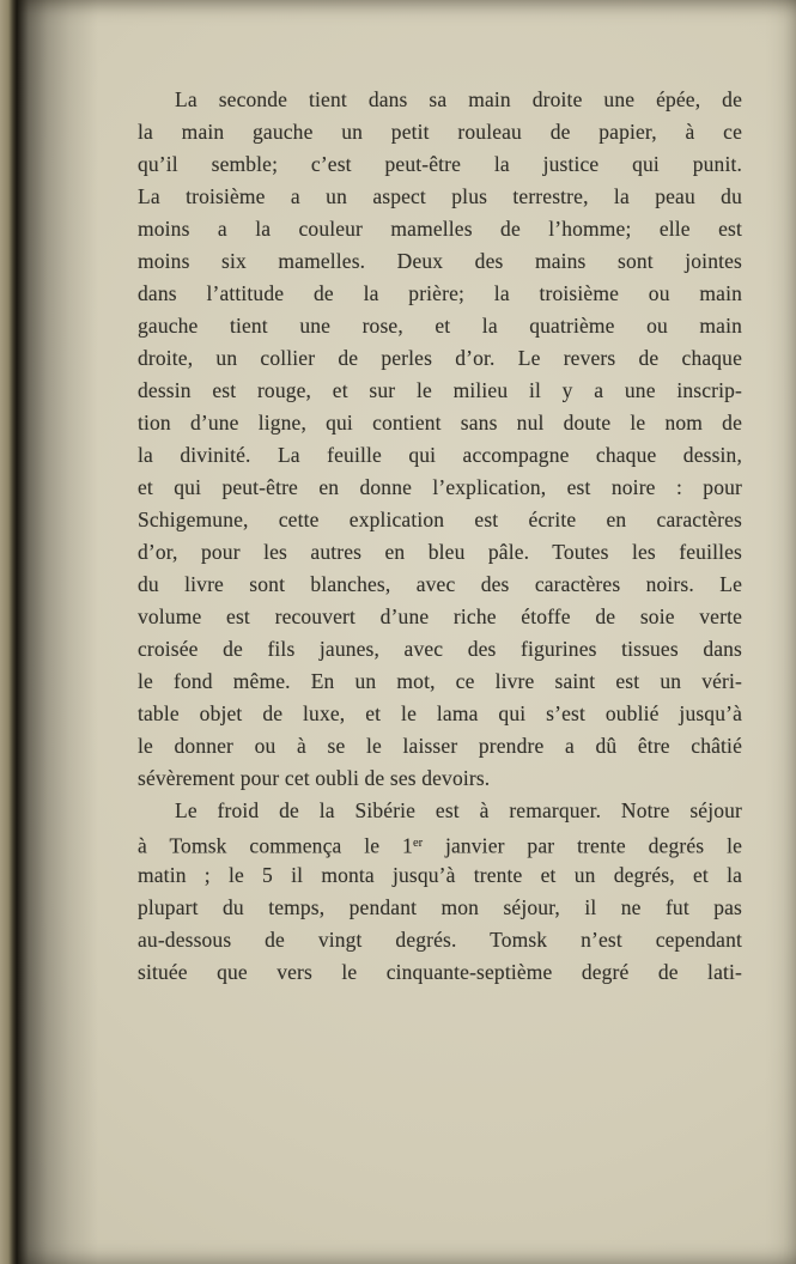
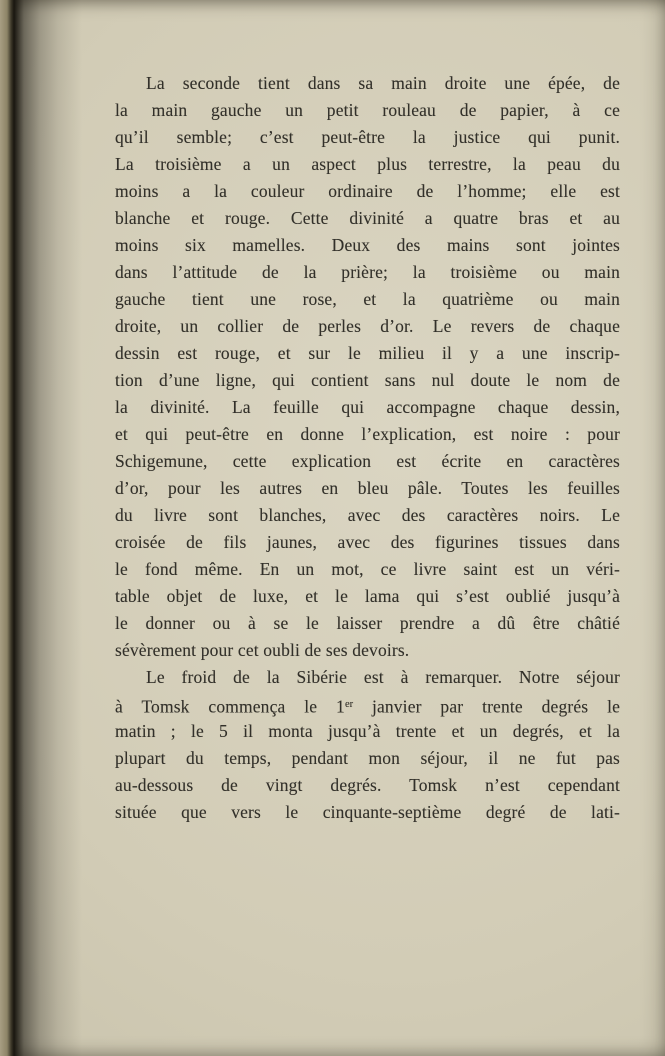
  La seconde tient dans sa main droite une épée, de
  la main gauche un petit rouleau de papier, à ce
  qu’il semble; c’est peut-être la justice qui punit.
  La troisième a un aspect plus terrestre, la peau du
- moins a la couleur mamelles de l’homme; elle est
+ moins a la couleur ordinaire de l’homme; elle est
+ blanche et rouge. Cette divinité a quatre bras et au
  moins six mamelles. Deux des mains sont jointes
  dans l’attitude de la prière; la troisième ou main
  gauche tient une rose, et la quatrième ou main
  droite, un collier de perles d’or. Le revers de chaque
  dessin est rouge, et sur le milieu il y a une inscrip-
  tion d’une ligne, qui contient sans nul doute le nom de
  la divinité. La feuille qui accompagne chaque dessin,
  et qui peut-être en donne l’explication, est noire : pour
  Schigemune, cette explication est écrite en caractères
  d’or, pour les autres en bleu pâle. Toutes les feuilles
  du livre sont blanches, avec des caractères noirs. Le
- volume est recouvert d’une riche étoffe de soie verte
  croisée de fils jaunes, avec des figurines tissues dans
  le fond même. En un mot, ce livre saint est un véri-
  table objet de luxe, et le lama qui s’est oublié jusqu’à
  le donner ou à se le laisser prendre a dû être châtié
  sévèrement pour cet oubli de ses devoirs.
  Le froid de la Sibérie est à remarquer. Notre séjour
  à Tomsk commença le 1er janvier par trente degrés le
  matin ; le 5 il monta jusqu’à trente et un degrés, et la
  plupart du temps, pendant mon séjour, il ne fut pas
  au-dessous de vingt degrés. Tomsk n’est cependant
  située que vers le cinquante-septième degré de lati-
